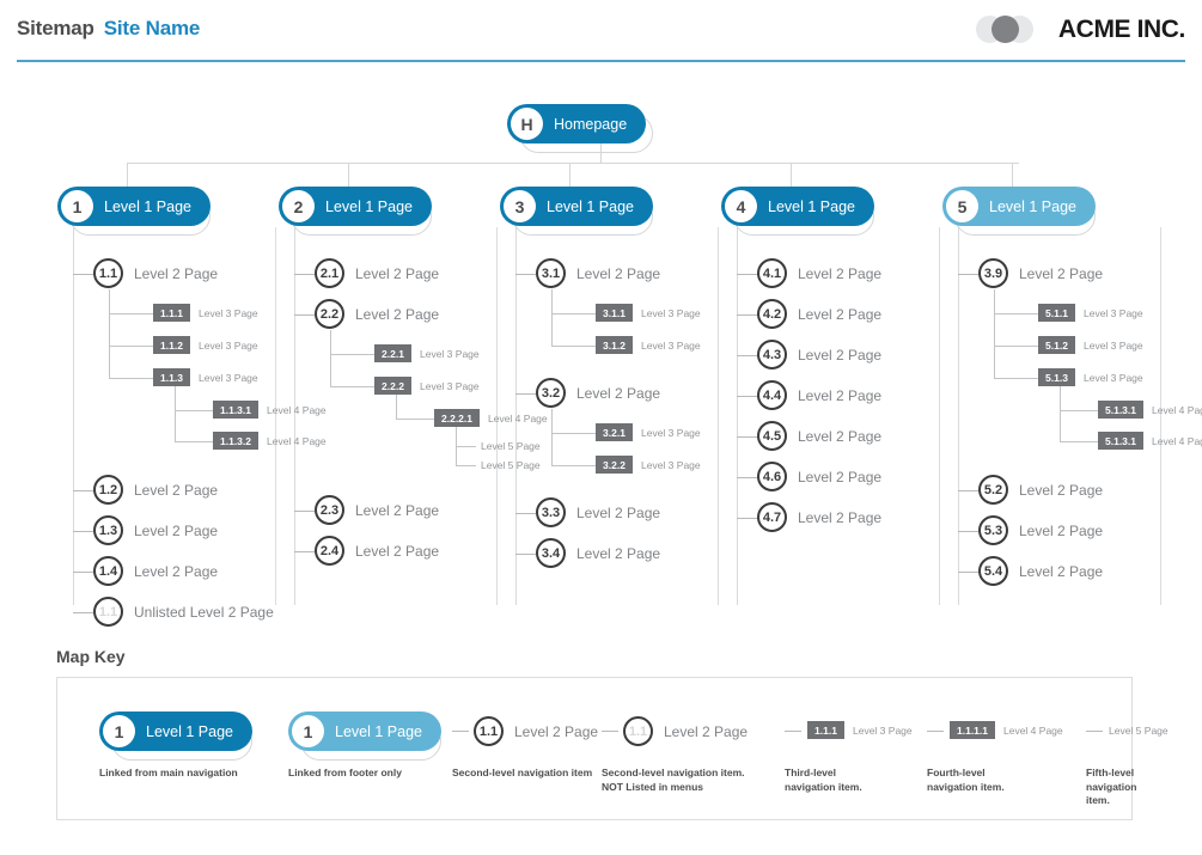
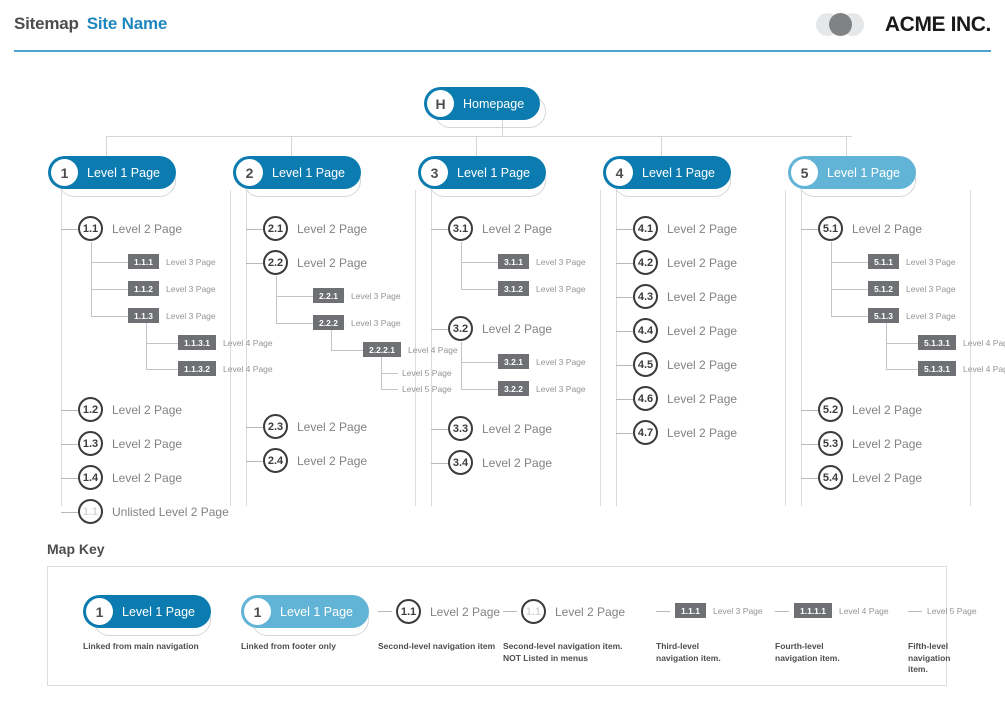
  Sitemap Site Name
  ACME INC.
  H
  Homepage
  1
  Level 1 Page
  1.1
  Level 2 Page
  1.1.1
  Level 3 Page
  1.1.2
  Level 3 Page
  1.1.3
  Level 3 Page
  1.1.3.1
  Level 4 Page
  1.1.3.2
  Level 4 Page
  1.2
  Level 2 Page
  1.3
  Level 2 Page
  1.4
  Level 2 Page
  1.1
  Unlisted Level 2 Page
  2
  Level 1 Page
  2.1
  Level 2 Page
  2.2
  Level 2 Page
  2.2.1
  Level 3 Page
  2.2.2
  Level 3 Page
  2.2.2.1
  Level 4 Page
  Level 5 Page
  Level 5 Page
  2.3
  Level 2 Page
  2.4
  Level 2 Page
  3
  Level 1 Page
  3.1
  Level 2 Page
  3.1.1
  Level 3 Page
  3.1.2
  Level 3 Page
  3.2
  Level 2 Page
  3.2.1
  Level 3 Page
  3.2.2
  Level 3 Page
  3.3
  Level 2 Page
  3.4
  Level 2 Page
  4
  Level 1 Page
  4.1
  Level 2 Page
  4.2
  Level 2 Page
  4.3
  Level 2 Page
  4.4
  Level 2 Page
  4.5
  Level 2 Page
  4.6
  Level 2 Page
  4.7
  Level 2 Page
  5
  Level 1 Page
- 3.9
+ 5.1
  Level 2 Page
  5.1.1
  Level 3 Page
  5.1.2
  Level 3 Page
  5.1.3
  Level 3 Page
  5.1.3.1
  Level 4 Pa
  5.1.3.1
  Level 4 Pa
  5.2
  Level 2 Page
  5.3
  Level 2 Page
  5.4
  Level 2 Page
  Map Key
  1
  Level 1 Page
  Linked from main navigation
  1
  Level 1 Page
  Linked from footer only
  1.1
  Level 2 Page
  Second-level navigation item
  1.1
  Level 2 Page
  Second-level navigation item.
  NOT Listed in menus
  1.1.1
  Level 3 Page
  Third-level
  navigation item.
  1.1.1.1
  Level 4 Page
  Fourth-level
  navigation item.
  Level 5 Page
  Fifth-level
  navigation item.
